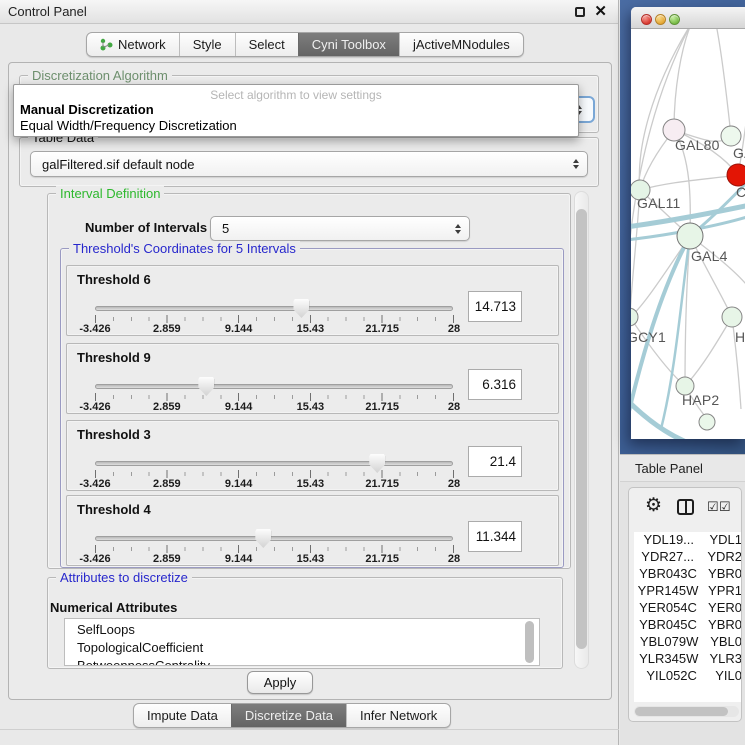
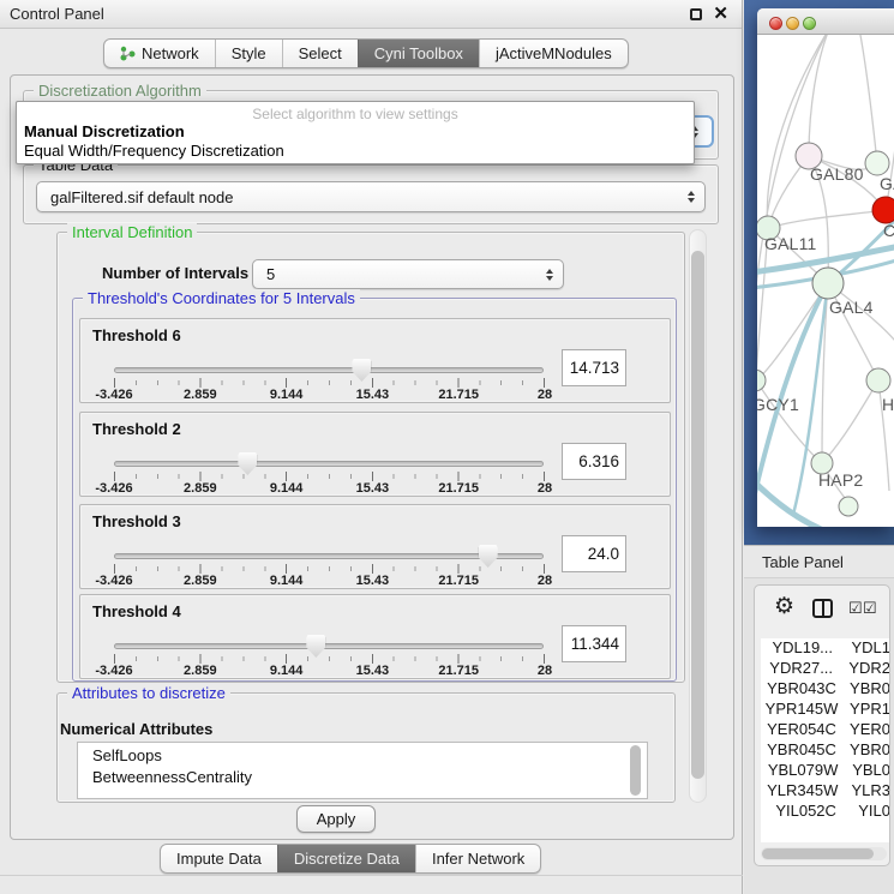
  Control Panel
  ✕
  Network
  Style
  Select
  Cyni Toolbox
  jActiveMNodules
  Discretization Algorithm
  Select algorithm to view settings
  Manual Discretization
  Equal Width/Frequency Discretization
  Table Data
  galFiltered.sif default node
  Interval Definition
  Number of Intervals
  5
  Threshold's Coordinates for 5 Intervals
  Threshold 6
  -3.426
  2.859
  9.144
  15.43
  21.715
  28
  14.713
- Threshold 9
+ Threshold 2
  -3.426
  2.859
  9.144
  15.43
  21.715
  28
  6.316
  Threshold 3
  -3.426
  2.859
  9.144
  15.43
  21.715
  28
- 21.4
+ 24.0
  Threshold 4
  -3.426
  2.859
  9.144
  15.43
  21.715
  28
  11.344
  Attributes to discretize
  Numerical Attributes
  SelfLoops
- TopologicalCoefficient
  BetweennessCentrality
  Apply
  Impute Data
  Discretize Data
  Infer Network
  GAL80
  C
  GAL11
  GAL4
  GCY1
  H
  HAP2
  Table Panel
  ⚙
  ☑
  ☑
  YDL19...
  YDL1
  YDR27...
  YDR2
  YBR043C
  YBR0
  YPR145W
  YPR1
  YER054C
  YER0
  YBR045C
  YBR0
  YBL079W
  YBL0
  YLR345W
  YLR3
  YIL052C
  YIL0
